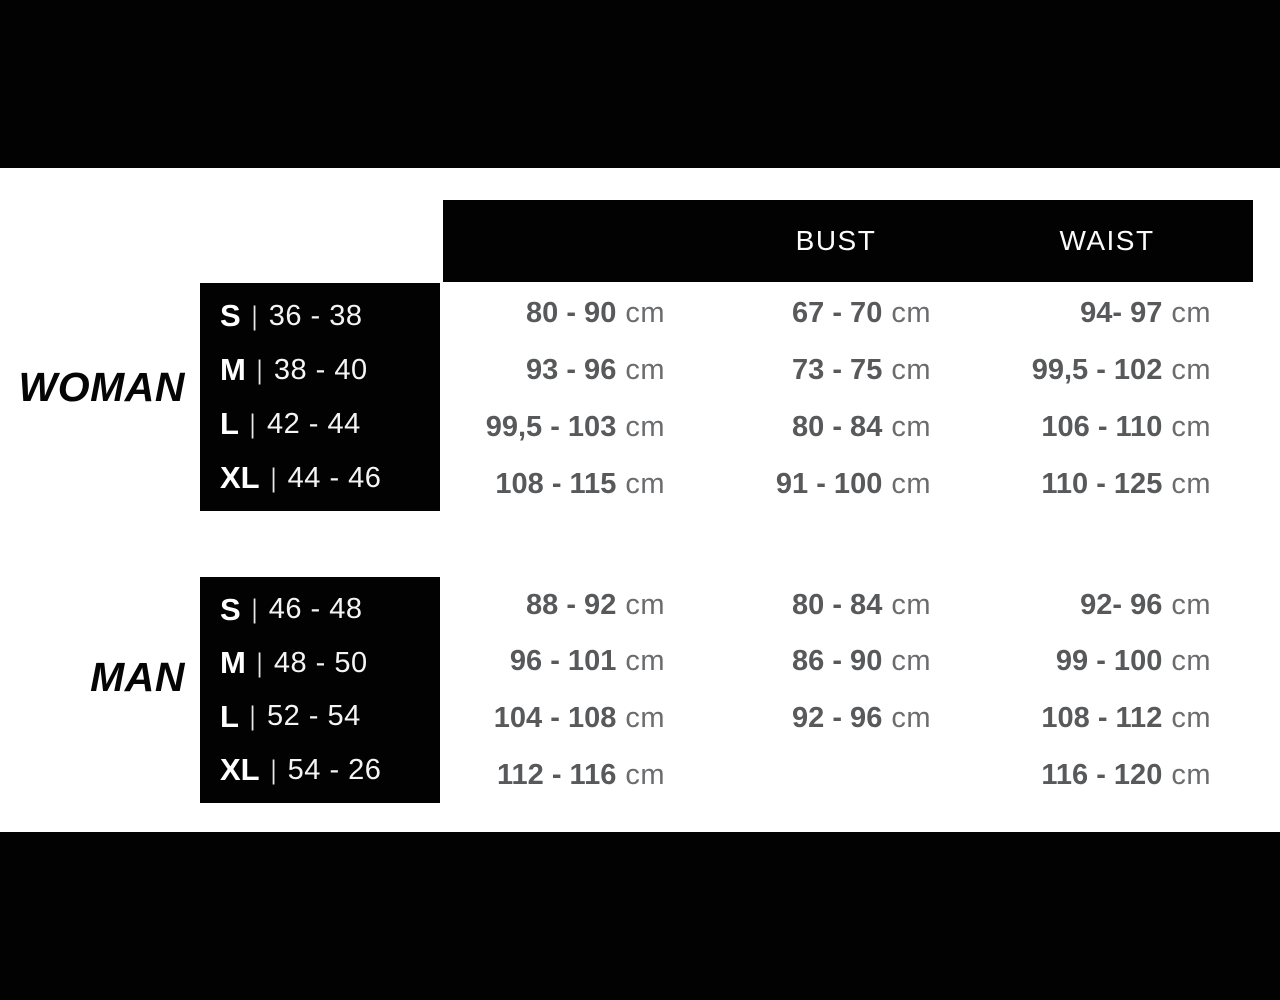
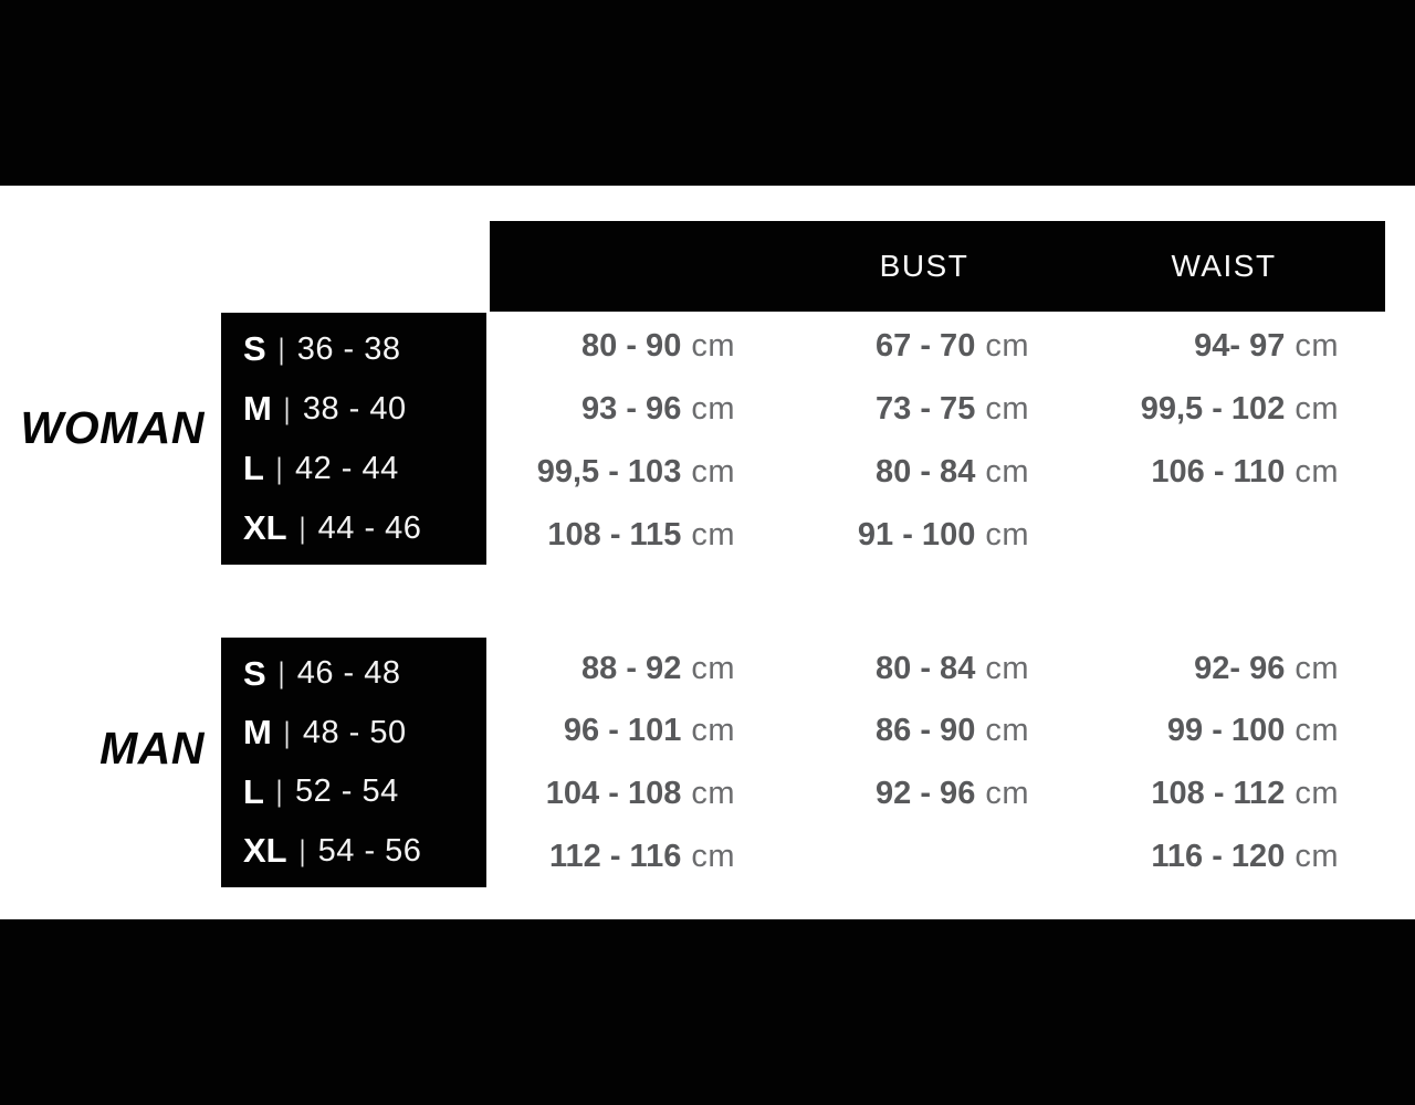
  BUST
  WAIST
  WOMAN
  MAN
  S
  |
  36 - 38
  M
  |
  38 - 40
  L
  |
  42 - 44
  XL
  |
  44 - 46
  S
  |
  46 - 48
  M
  |
  48 - 50
  L
  |
  52 - 54
  XL
  |
- 54 - 26
+ 54 - 56
  80 - 90 cm
  67 - 70 cm
  94- 97 cm
  93 - 96 cm
  73 - 75 cm
  99,5 - 102 cm
  99,5 - 103 cm
  80 - 84 cm
  106 - 110 cm
  108 - 115 cm
  91 - 100 cm
- 110 - 125 cm
  88 - 92 cm
  80 - 84 cm
  92- 96 cm
  96 - 101 cm
  86 - 90 cm
  99 - 100 cm
  104 - 108 cm
  92 - 96 cm
  108 - 112 cm
  112 - 116 cm
  116 - 120 cm
